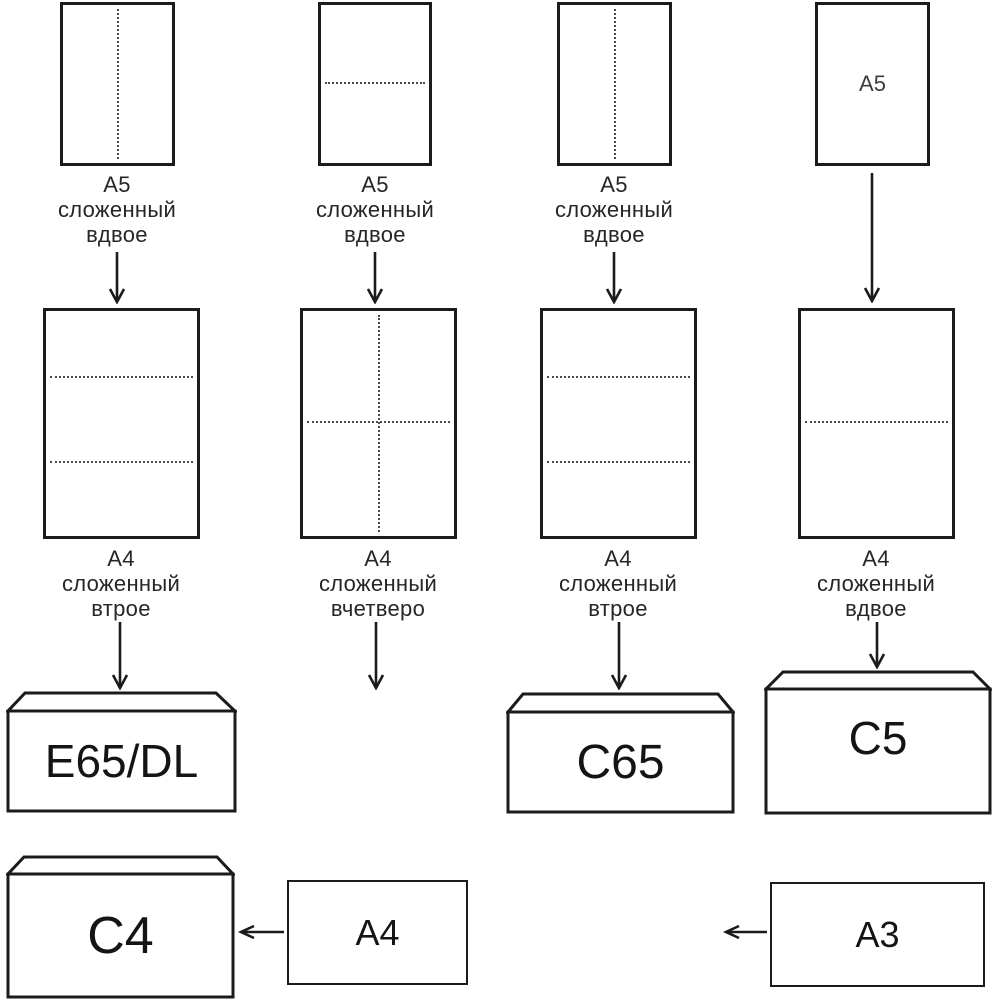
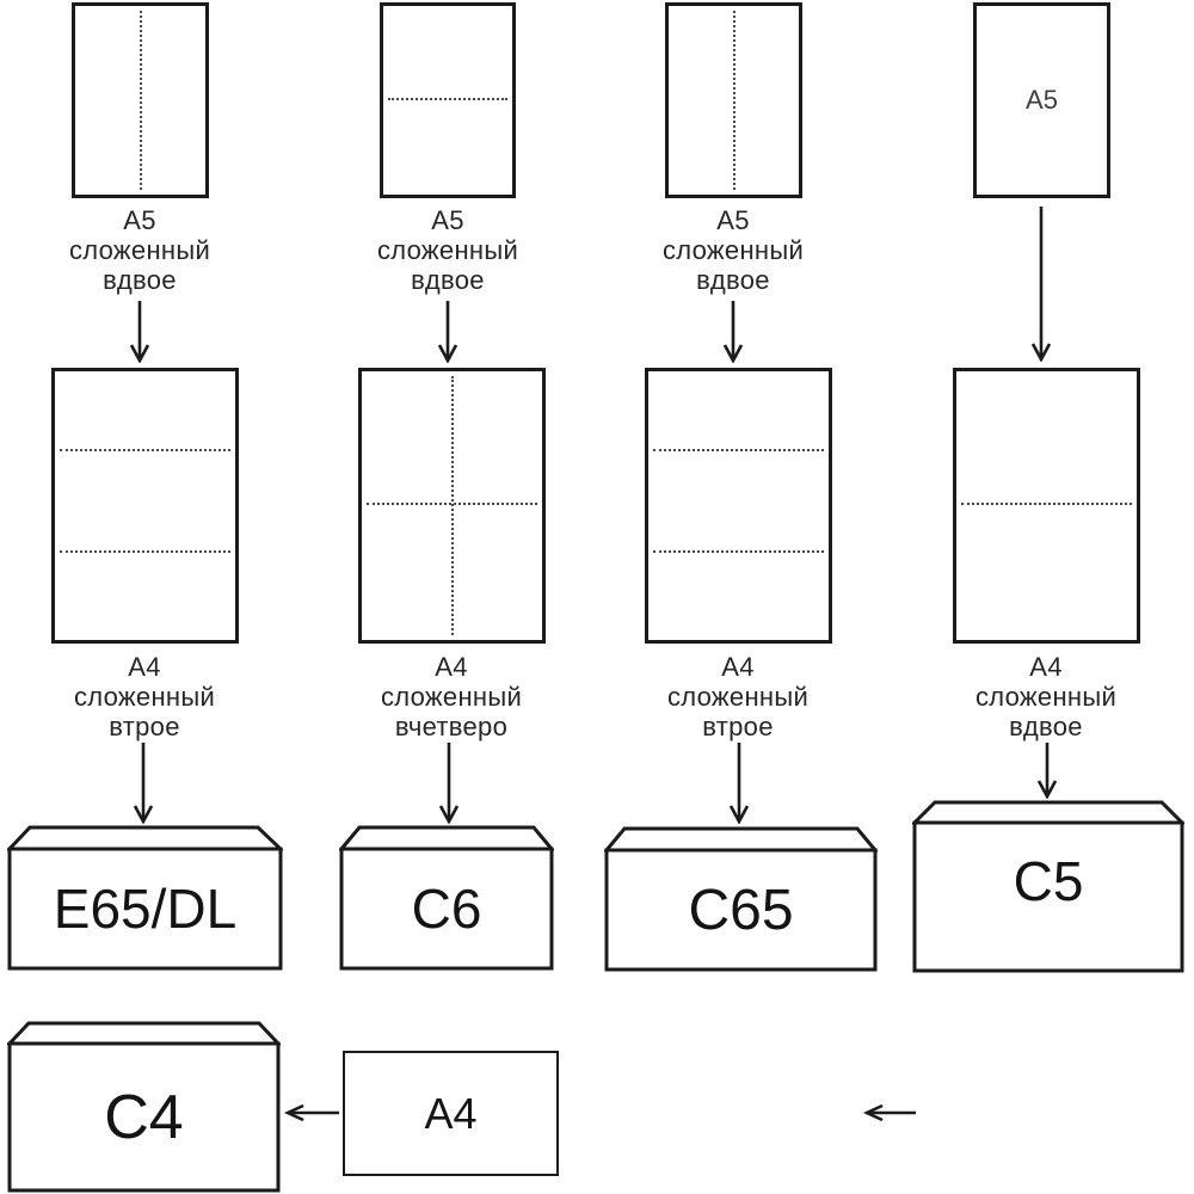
  A5
  A5
  сложенный
  вдвое
  A5
  сложенный
  вдвое
  A5
  сложенный
  вдвое
  A4
  сложенный
  втрое
  A4
  сложенный
  вчетверо
  A4
  сложенный
  втрое
  A4
  сложенный
  вдвое
  E65/DL
+ C6
  C65
  C5
  C4
  A4
- A3
